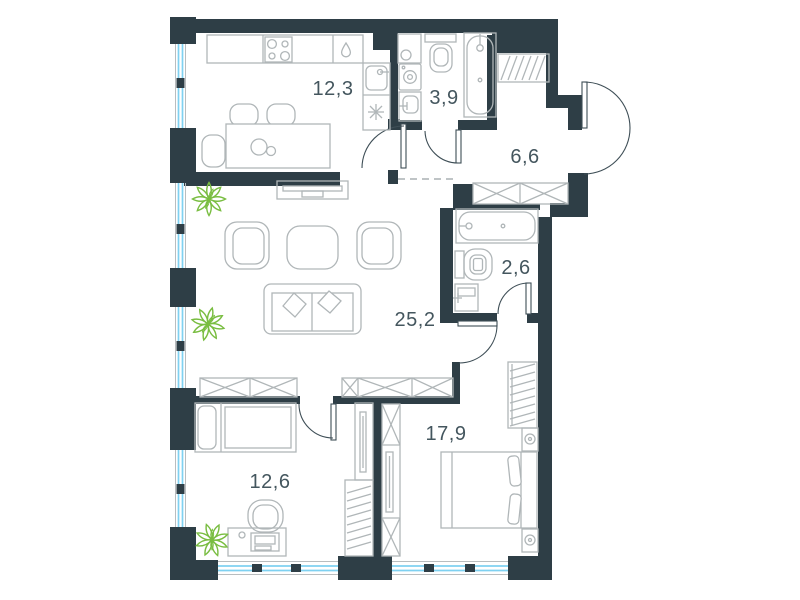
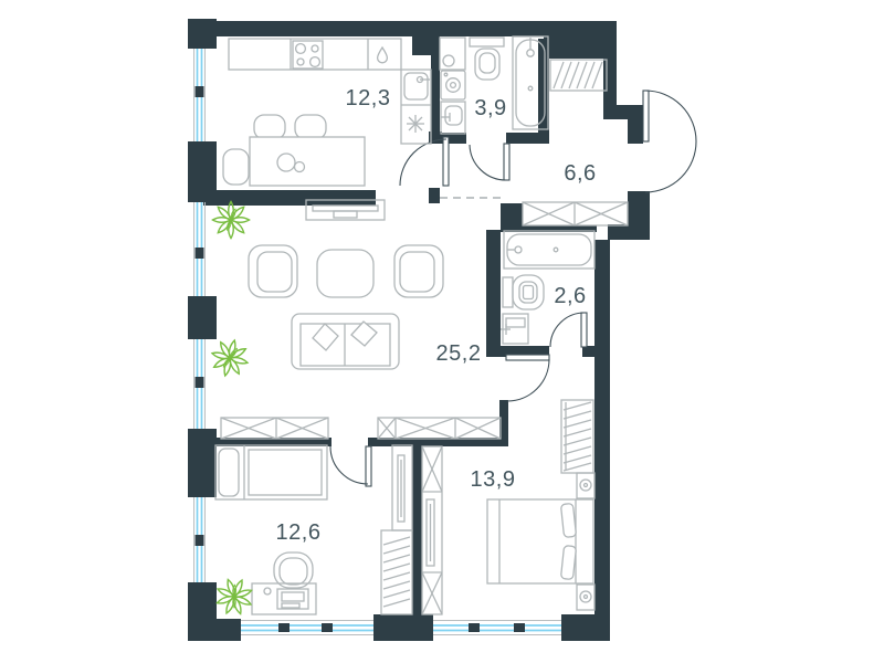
  12,3
  3,9
  6,6
  2,6
  25,2
  12,6
- 17,9
+ 13,9
